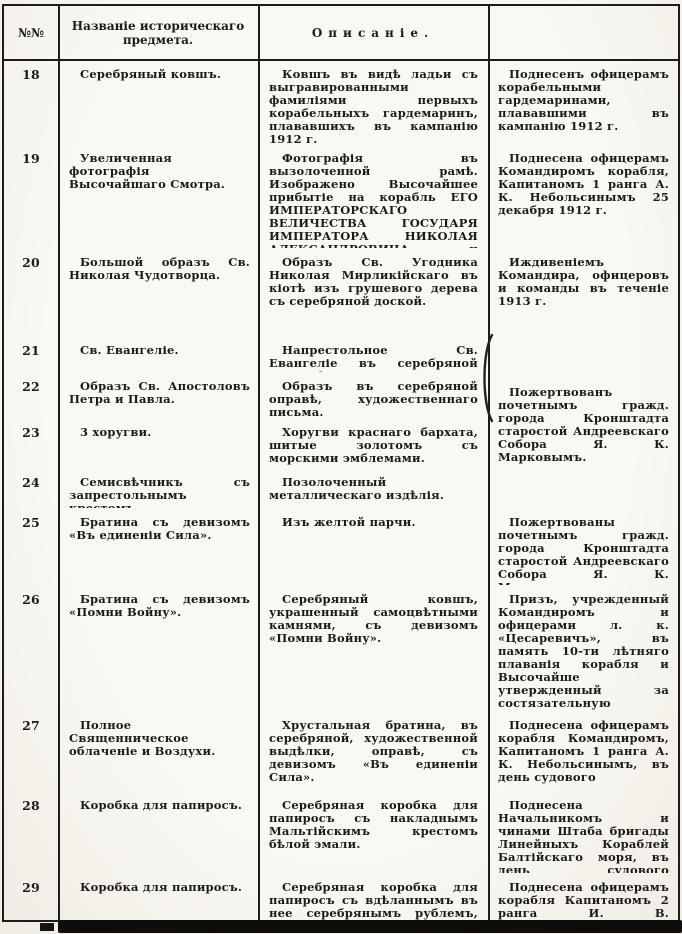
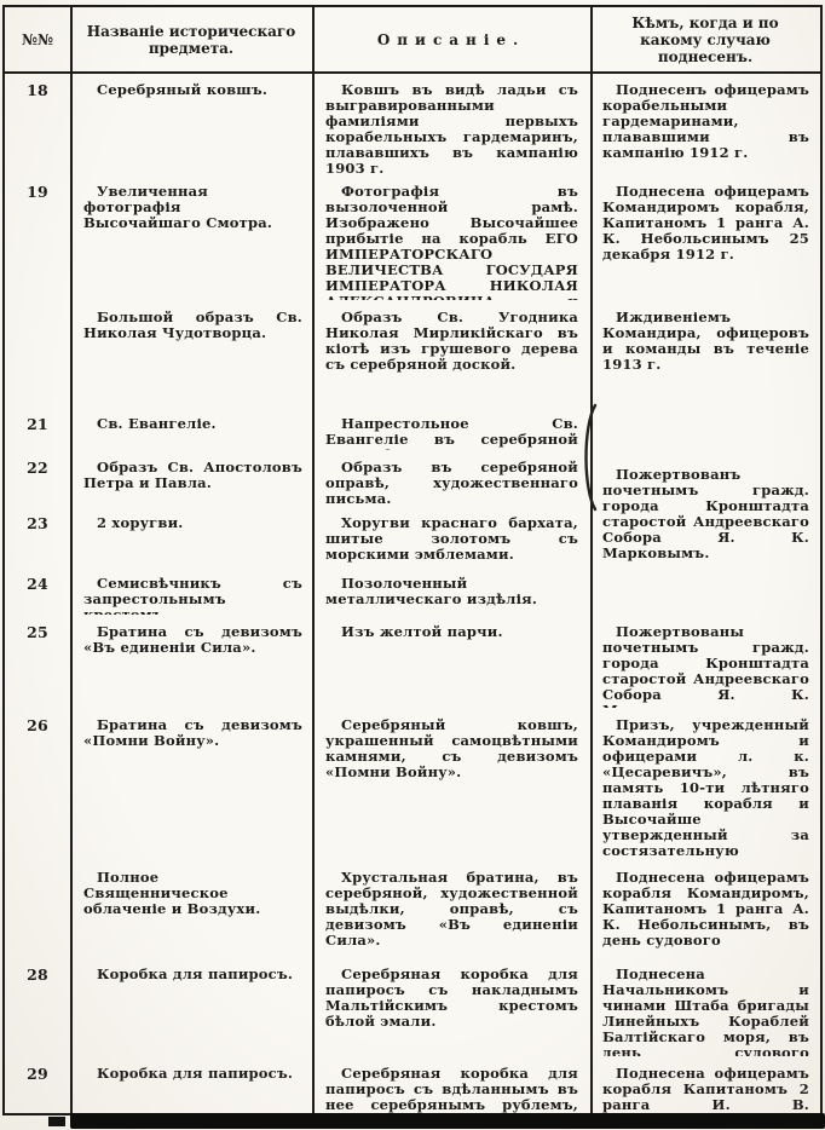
  №№
  Названіе историческаго предмета.
  Описаніе.
+ Кѣмъ, когда и по какому случаю поднесенъ.
  18
  Серебряный ковшъ.
- Ковшъ въ видѣ ладьи съ выгравированными фамиліями первыхъ корабельныхъ гардемаринъ, плававшихъ въ кампанію 1912 г.
+ Ковшъ въ видѣ ладьи съ выгравированными фамиліями первыхъ корабельныхъ гардемаринъ, плававшихъ въ кампанію 1903 г.
  Поднесенъ офицерамъ корабельными гардемаринами, плававшими въ кампанію 1912 г.
  19
  Увеличенная фотографія Высочайшаго Смотра.
  Поднесена офицерамъ Командиромъ корабля, Капитаномъ 1 ранга А. К. Небольсинымъ 25 декабря 1912 г.
- 20
  Большой образъ Св. Николая Чудотворца.
  Образъ Св. Угодника Николая Мирликійскаго въ кіотѣ изъ грушевого дерева съ серебряной доской.
  Иждивеніемъ Командира, офицеровъ и команды въ теченіе 1913 г.
  21
  Св. Евангеліе.
  Напрестольное Св. Евангеліе въ серебряной
  22
  Образъ Св. Апостоловъ Петра и Павла.
  Образъ въ серебряной оправѣ, художественнаго письма.
  Пожертвованъ почетнымъ гражд. города Кронштадта старостой Андреевскаго Собора Я. К. Марковымъ.
  23
- 3 хоругви.
+ 2 хоругви.
  Хоругви краснаго бархата, шитые золотомъ съ морскими эмблемами.
  24
  Семисвѣчникъ съ запрестольнымъ
  Позолоченный металлическаго издѣлія.
  25
  Братина съ девизомъ «Въ единеніи Сила».
  Изъ желтой парчи.
  Пожертвованы почетнымъ гражд. города Кронштадта старостой Андреевскаго Собора Я. К.
  26
  Братина съ девизомъ «Помни Войну».
  Серебряный ковшъ, украшенный самоцвѣтными камнями, съ девизомъ «Помни Войну».
  Призъ, учрежденный Командиромъ и офицерами л. к. «Цесаревичъ», въ память 10-ти лѣтняго плаванія корабля и Высочайше утвержденный за состязательную
- 27
  Полное Священническое облаченіе и Воздухи.
  Хрустальная братина, въ серебряной, художественной выдѣлки, оправѣ, съ девизомъ «Въ единеніи Сила».
  Поднесена офицерамъ корабля Командиромъ, Капитаномъ 1 ранга А. К. Небольсинымъ, въ день судового
  28
  Коробка для папиросъ.
  Серебряная коробка для папиросъ съ накладнымъ Мальтійскимъ крестомъ бѣлой эмали.
  Поднесена Начальникомъ и чинами Штаба бригады Линейныхъ Кораблей Балтійскаго моря, въ день судового
  29
  Коробка для папиросъ.
  Поднесена офицерамъ корабля Капитаномъ 2 ранга И. В.
